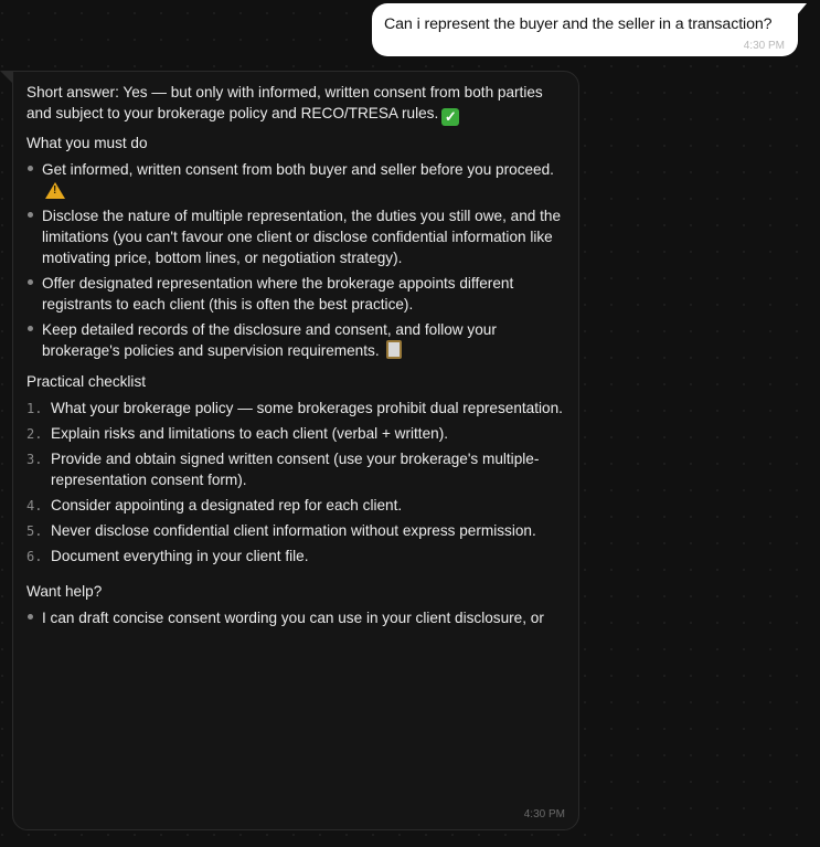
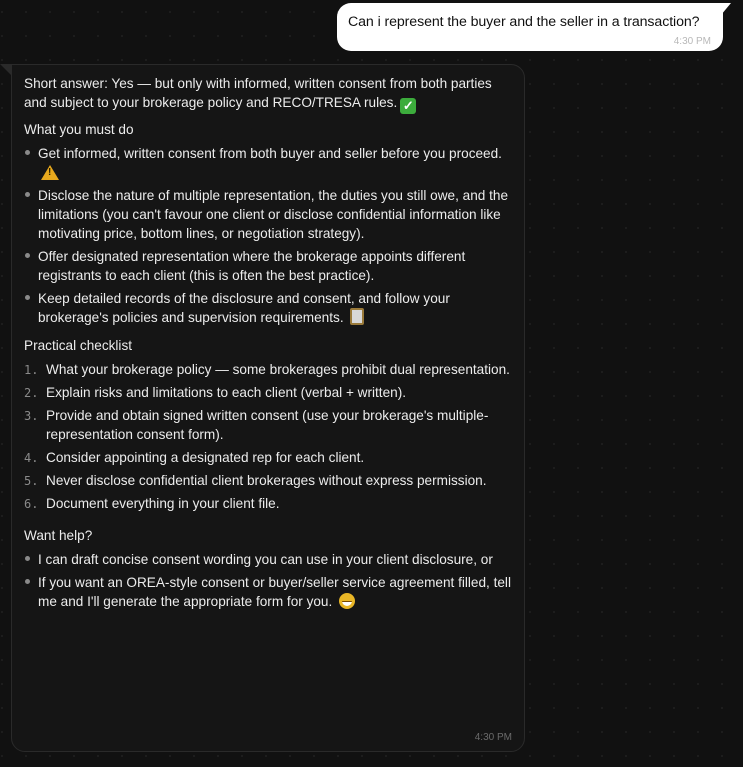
  Can i represent the buyer and the seller in a transaction?
  4:30 PM
  Short answer: Yes — but only with informed, written consent from both parties and subject to your brokerage policy and RECO/TRESA rules. ✓
  What you must do
  Get informed, written consent from both buyer and seller before you proceed.
  !
  Disclose the nature of multiple representation, the duties you still owe, and the limitations (you can't favour one client or disclose confidential information like motivating price, bottom lines, or negotiation strategy).
  Offer designated representation where the brokerage appoints different registrants to each client (this is often the best practice).
  Keep detailed records of the disclosure and consent, and follow your brokerage's policies and supervision requirements.
  Practical checklist
  1.
  What your brokerage policy — some brokerages prohibit dual representation.
  2.
  Explain risks and limitations to each client (verbal + written).
  3.
  Provide and obtain signed written consent (use your brokerage's multiple-representation consent form).
  4.
  Consider appointing a designated rep for each client.
  5.
- Never disclose confidential client information without express permission.
+ Never disclose confidential client brokerages without express permission.
  6.
  Document everything in your client file.
  Want help?
  I can draft concise consent wording you can use in your client disclosure, or
+ If you want an OREA-style consent or buyer/seller service agreement filled, tell me and I'll generate the appropriate form for you.
  4:30 PM
